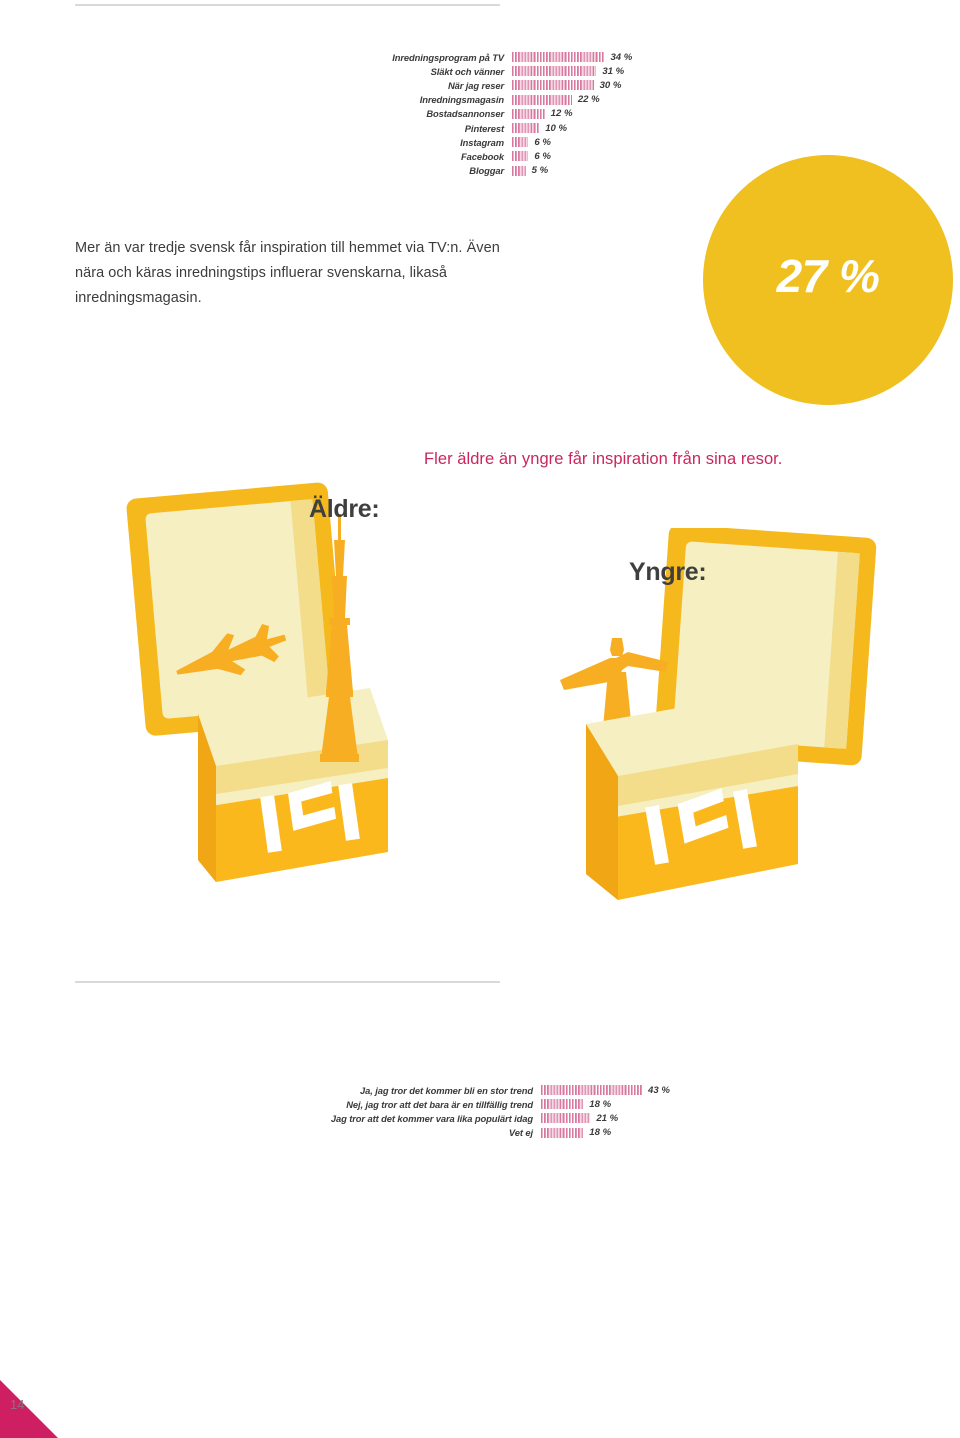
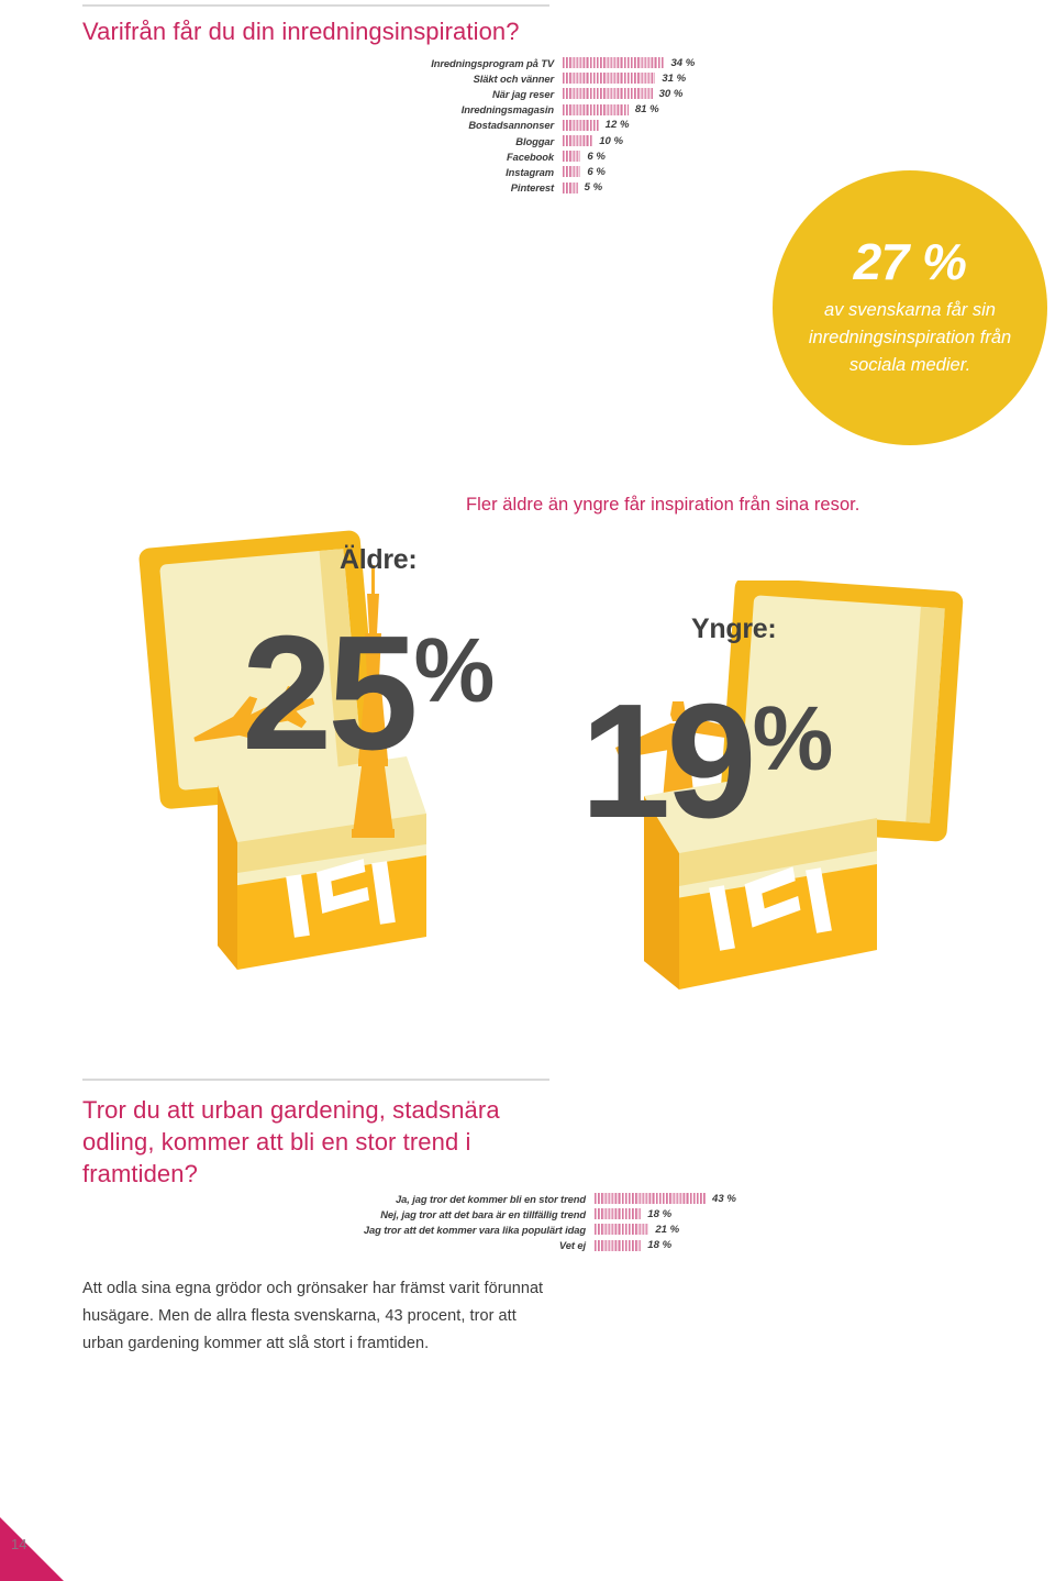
+ Varifrån får du din inredningsinspiration?
  Inredningsprogram på TV
  34 %
  Släkt och vänner
  31 %
  När jag reser
  30 %
  Inredningsmagasin
- 22 %
+ 81 %
  Bostadsannonser
  12 %
- Pinterest
+ Bloggar
  10 %
- Instagram
+ Facebook
  6 %
- Facebook
+ Instagram
  6 %
- Bloggar
+ Pinterest
  5 %
- Mer än var tredje svensk får inspiration till hemmet via TV:n. Även nära och käras inredningstips influerar svenskarna, likaså inredningsmagasin.
  27 %
+ av svenskarna får sin inredningsinspiration från sociala medier.
  Fler äldre än yngre får inspiration från sina resor.
  Äldre:
+ 25%
  Yngre:
+ 19%
+ Tror du att urban gardening, stadsnära odling, kommer att bli en stor trend i framtiden?
  Ja, jag tror det kommer bli en stor trend
  43 %
  Nej, jag tror att det bara är en tillfällig trend
  18 %
  Jag tror att det kommer vara lika populärt idag
  21 %
  Vet ej
  18 %
+ Att odla sina egna grödor och grönsaker har främst varit förunnat husägare. Men de allra flesta svenskarna, 43 procent, tror att urban gardening kommer att slå stort i framtiden.
  14
